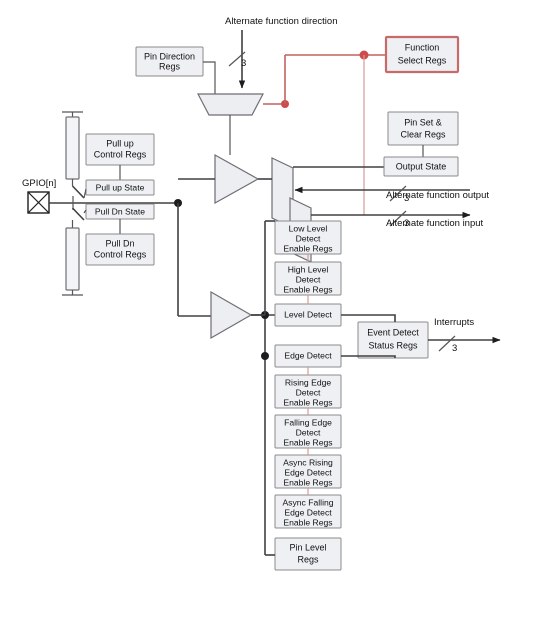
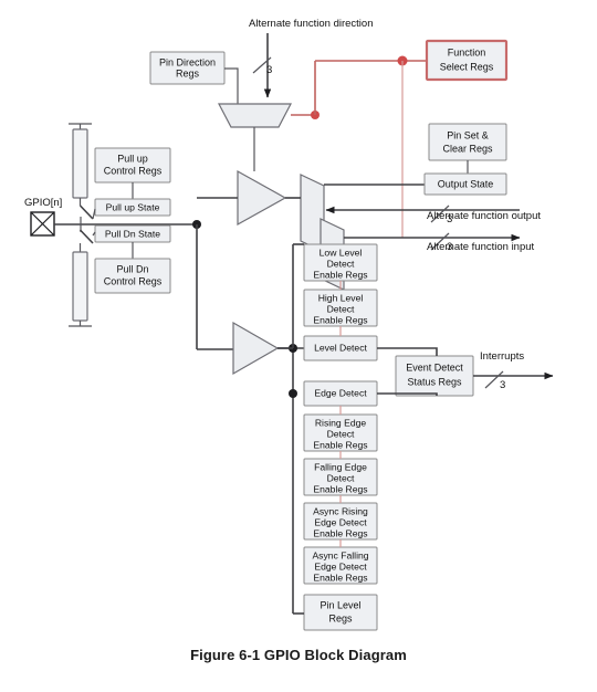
  Alternate function direction
  3
  Pin Direction
  Regs
  Function
  Select Regs
  3
  Alternate function output
  3
  Alternate function input
  Pin Set &
  Clear Regs
  Output State
  GPIO[n]
  Pull up
  Control Regs
  Pull up State
  Pull Dn State
  Pull Dn
  Control Regs
  Low Level
  Detect
  Enable Regs
  High Level
  Detect
  Enable Regs
  Level Detect
  Edge Detect
  Rising Edge
  Detect
  Enable Regs
  Falling Edge
  Detect
  Enable Regs
  Async Rising
  Edge Detect
  Enable Regs
  Async Falling
  Edge Detect
  Enable Regs
  Pin Level
  Regs
  Event Detect
  Status Regs
  Interrupts
  3
+ Figure 6-1 GPIO Block Diagram
